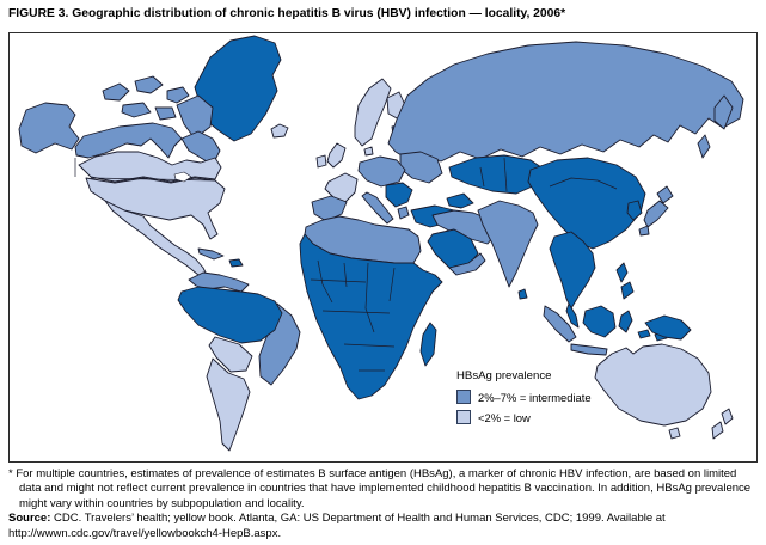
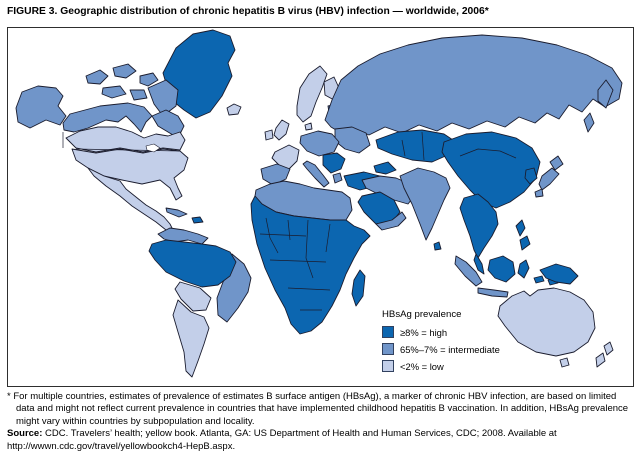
- FIGURE 3. Geographic distribution of chronic hepatitis B virus (HBV) infection — locality, 2006*
+ FIGURE 3. Geographic distribution of chronic hepatitis B virus (HBV) infection — worldwide, 2006*
  HBsAg prevalence
+ ≥8% = high
- 2%–7% = intermediate
+ 65%–7% = intermediate
  <2% = low
  * For multiple countries, estimates of prevalence of estimates B surface antigen (HBsAg), a marker of chronic HBV infection, are based on limited data and might not reflect current prevalence in countries that have implemented childhood hepatitis B vaccination. In addition, HBsAg prevalence might vary within countries by subpopulation and locality.
- Source: CDC. Travelers’ health; yellow book. Atlanta, GA: US Department of Health and Human Services, CDC; 1999. Available at http://wwwn.cdc.gov/travel/yellowbookch4-HepB.aspx.
+ Source: CDC. Travelers’ health; yellow book. Atlanta, GA: US Department of Health and Human Services, CDC; 2008. Available at http://wwwn.cdc.gov/travel/yellowbookch4-HepB.aspx.
